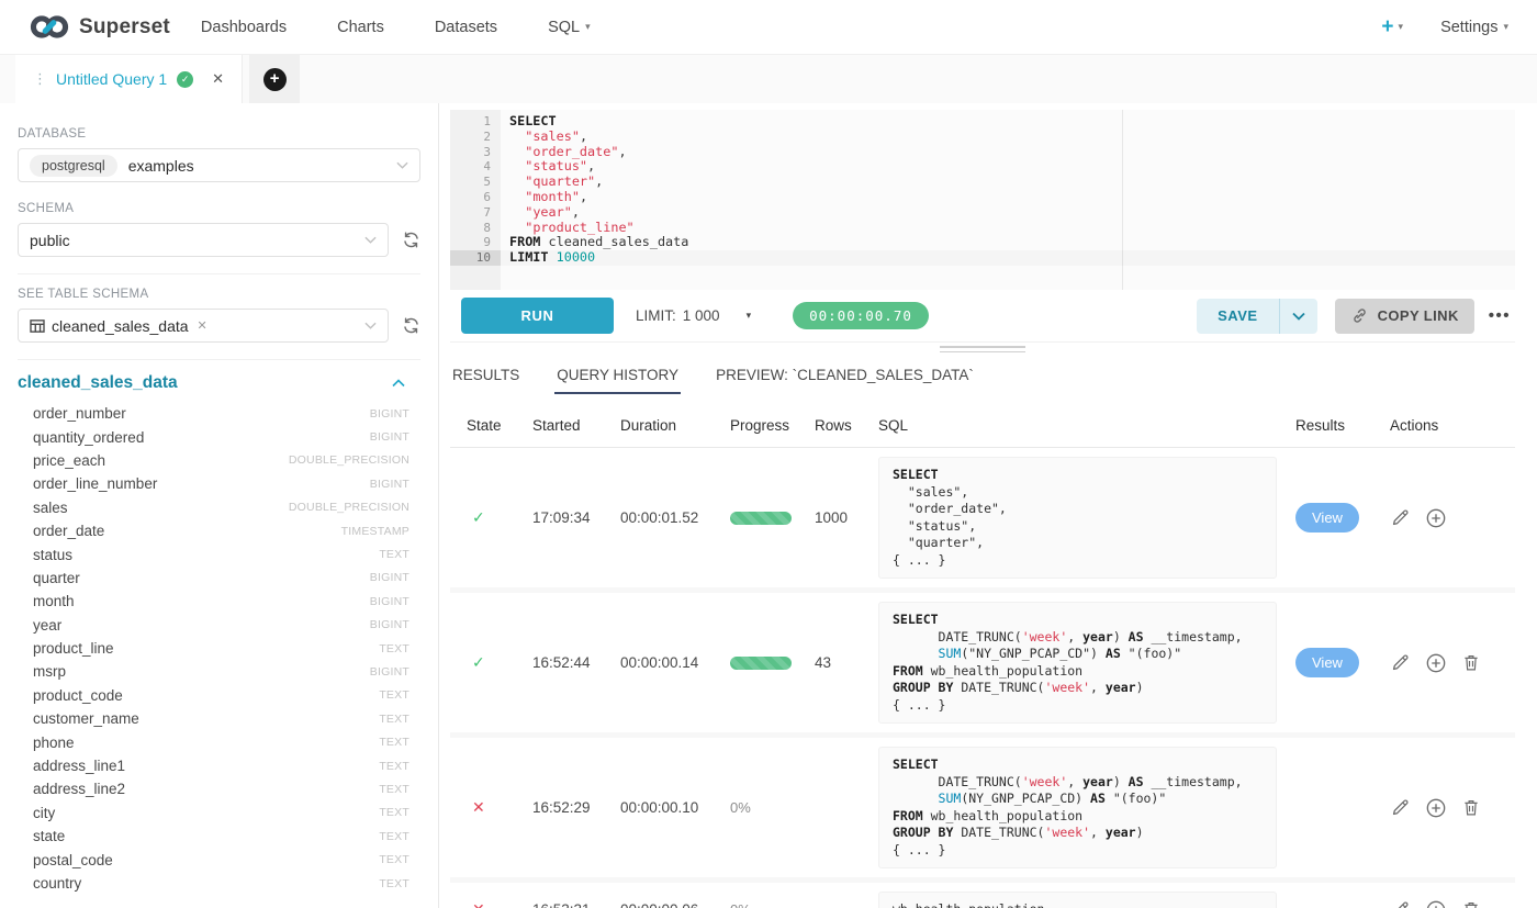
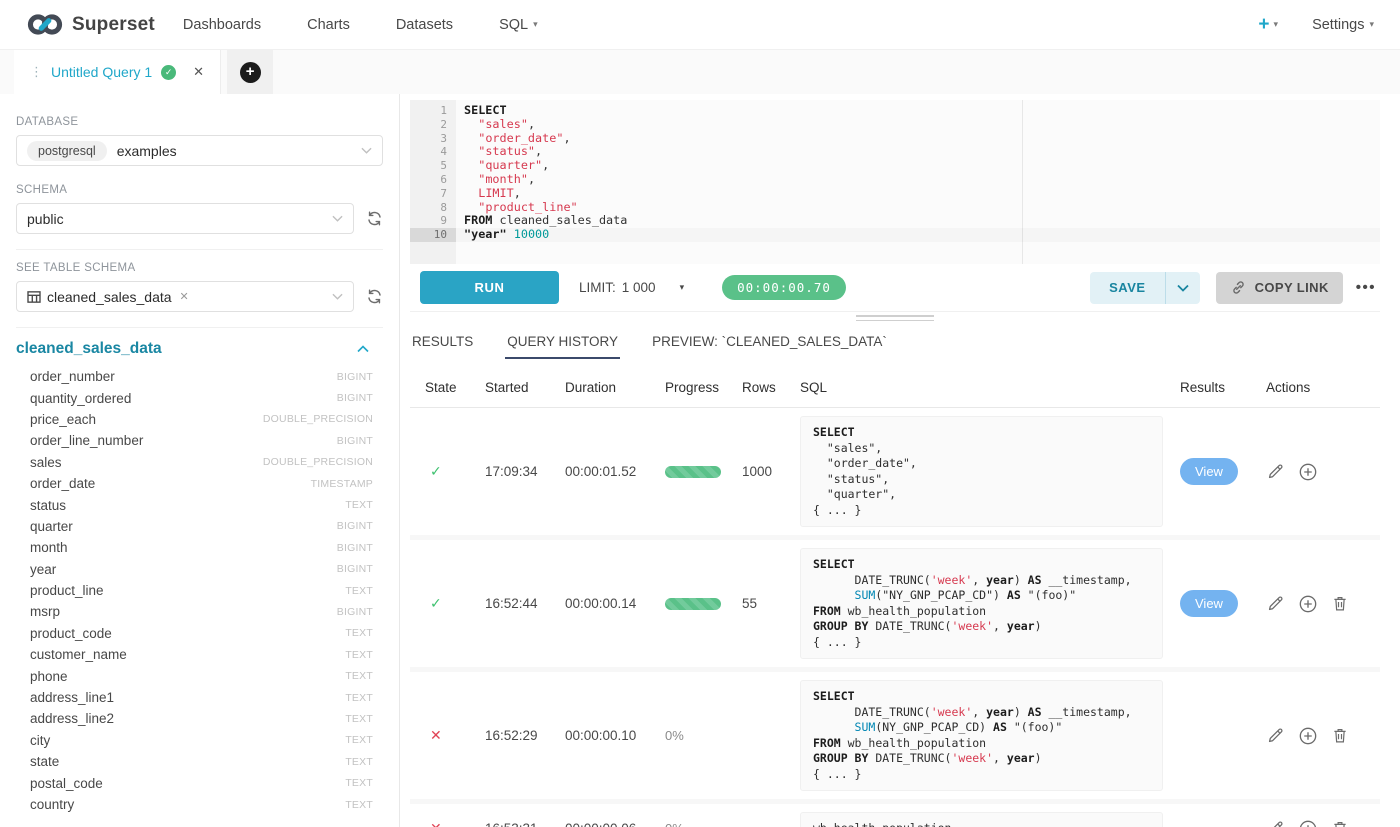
  Superset
  Dashboards
  Charts
  Datasets
  SQL
  ▾
  +
  ▾
  Settings
  ▾
  ⋮
  Untitled Query 1
  ✓
  ✕
  +
  DATABASE
  postgresql
  examples
  SCHEMA
  public
  SEE TABLE SCHEMA
  cleaned_sales_data
  ✕
  cleaned_sales_data
  order_number
  BIGINT
  quantity_ordered
  BIGINT
  price_each
  DOUBLE_PRECISION
  order_line_number
  BIGINT
  sales
  DOUBLE_PRECISION
  order_date
  TIMESTAMP
  status
  TEXT
  quarter
  BIGINT
  month
  BIGINT
  year
  BIGINT
  product_line
  TEXT
  msrp
  BIGINT
  product_code
  TEXT
  customer_name
  TEXT
  phone
  TEXT
  address_line1
  TEXT
  address_line2
  TEXT
  city
  TEXT
  state
  TEXT
  postal_code
  TEXT
  country
  TEXT
  1
  SELECT
  2
  "sales",
  3
  "order_date",
  4
  "status",
  5
  "quarter",
  6
  "month",
  7
- "year",
+ LIMIT,
  8
  "product_line"
  9
  FROM cleaned_sales_data
  10
- LIMIT 10000
+ "year" 10000
  RUN
  LIMIT:
  1 000
  ▾
  00:00:00.70
  SAVE
  COPY LINK
  •••
  RESULTS
  QUERY HISTORY
  PREVIEW: `CLEANED_SALES_DATA`
  State
  Started
  Duration
  Progress
  Rows
  SQL
  Results
  Actions
  ✓
  17:09:34
  00:00:01.52
  1000
  SELECT
  "sales",
  "order_date",
  "status",
  "quarter",
  { ... }
  View
  ✓
  16:52:44
  00:00:00.14
- 43
+ 55
  SELECT
  DATE_TRUNC('week', year) AS __timestamp,
  SUM("NY_GNP_PCAP_CD") AS "(foo)"
  FROM wb_health_population
  GROUP BY DATE_TRUNC('week', year)
  { ... }
  View
  ✕
  16:52:29
  00:00:00.10
  0%
  SELECT
  DATE_TRUNC('week', year) AS __timestamp,
  SUM(NY_GNP_PCAP_CD) AS "(foo)"
  FROM wb_health_population
  GROUP BY DATE_TRUNC('week', year)
  { ... }
